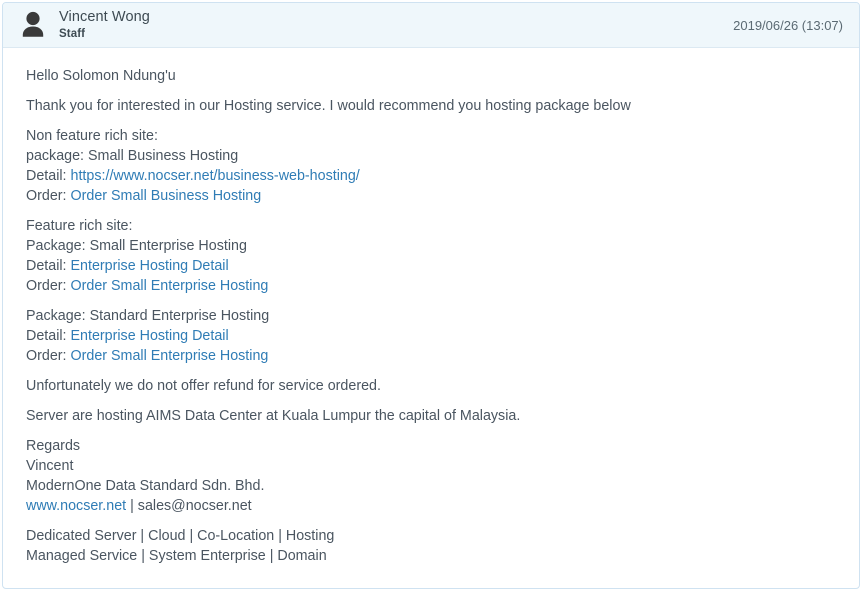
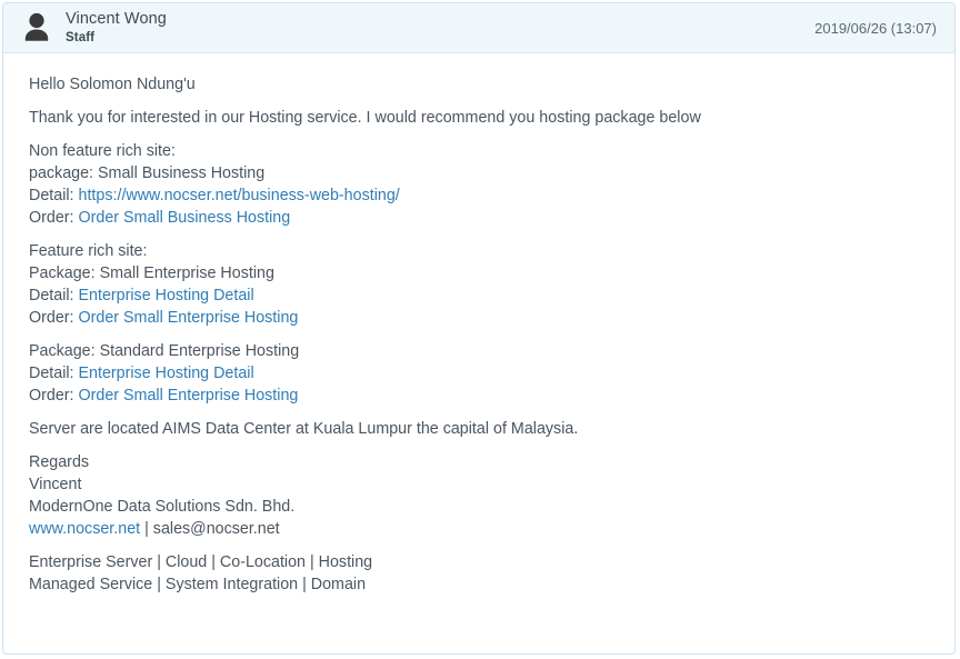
  Vincent Wong
  Staff
  2019/06/26 (13:07)
  Hello Solomon Ndung'u
  Thank you for interested in our Hosting service. I would recommend you hosting package below
  Non feature rich site:
  package: Small Business Hosting
  Detail: https://www.nocser.net/business-web-hosting/
  Order: Order Small Business Hosting
  Feature rich site:
  Package: Small Enterprise Hosting
  Detail: Enterprise Hosting Detail
  Order: Order Small Enterprise Hosting
  Package: Standard Enterprise Hosting
  Detail: Enterprise Hosting Detail
  Order: Order Small Enterprise Hosting
- Unfortunately we do not offer refund for service ordered.
- Server are hosting AIMS Data Center at Kuala Lumpur the capital of Malaysia.
+ Server are located AIMS Data Center at Kuala Lumpur the capital of Malaysia.
  Regards
  Vincent
- ModernOne Data Standard Sdn. Bhd.
+ ModernOne Data Solutions Sdn. Bhd.
  www.nocser.net | sales@nocser.net
- Dedicated Server | Cloud | Co-Location | Hosting
+ Enterprise Server | Cloud | Co-Location | Hosting
- Managed Service | System Enterprise | Domain
+ Managed Service | System Integration | Domain
